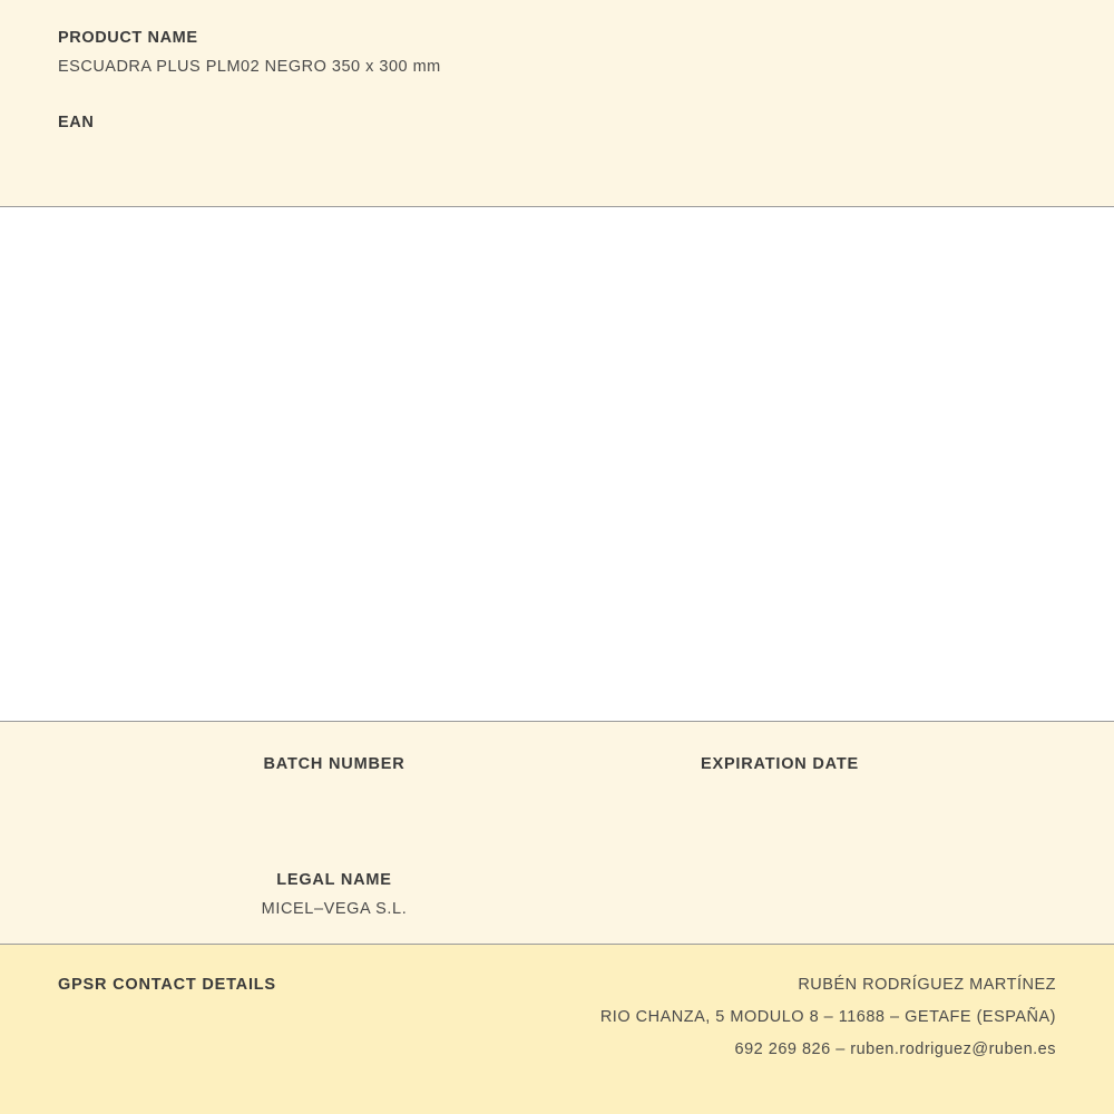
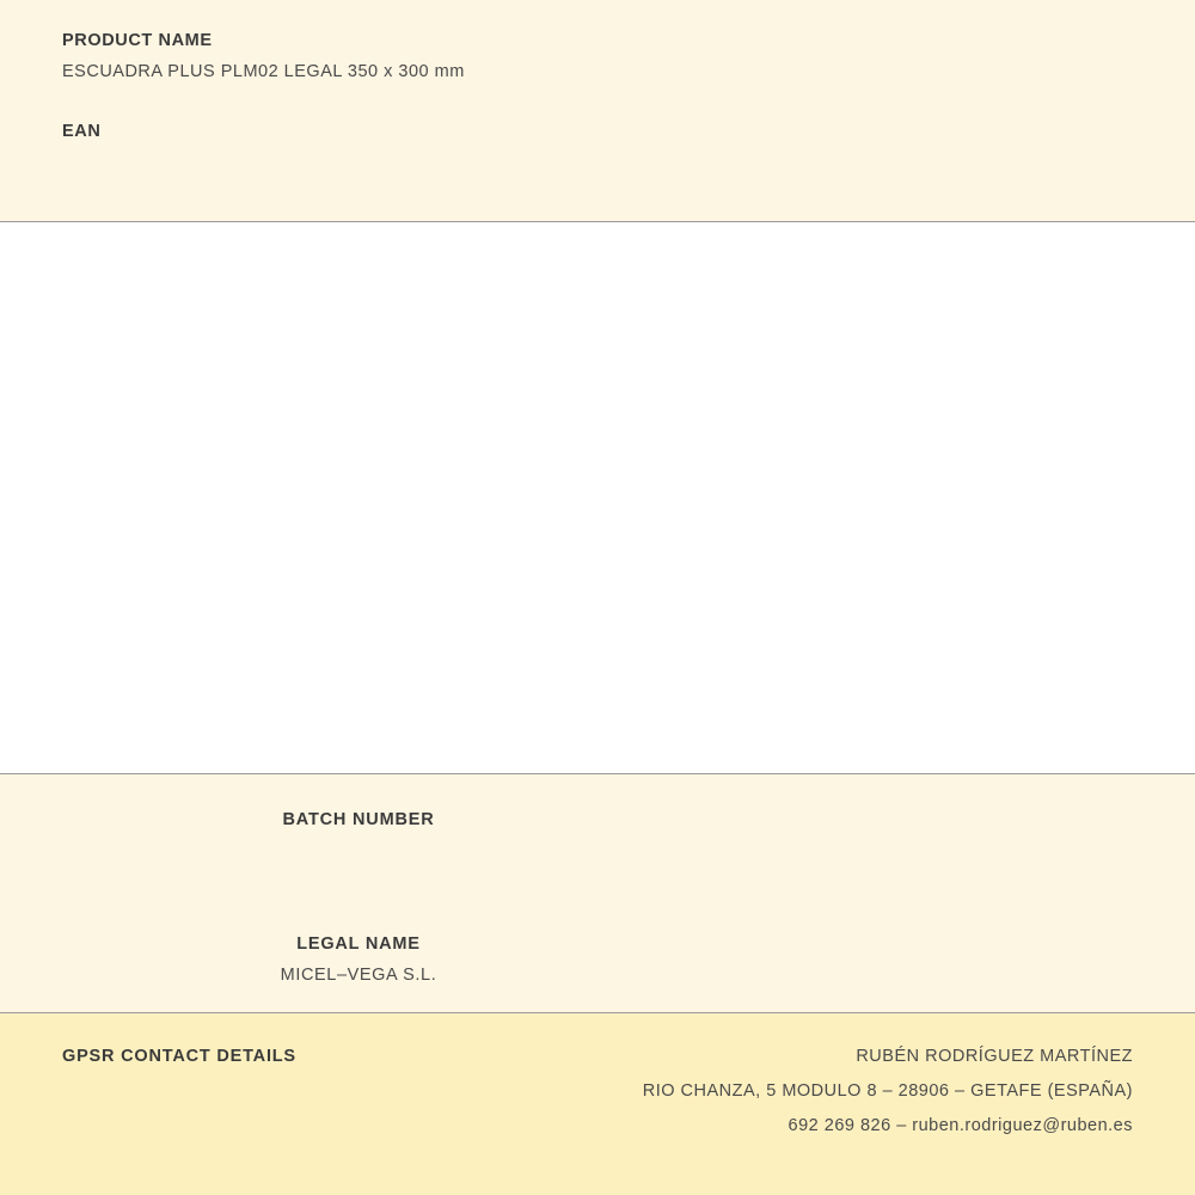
  PRODUCT NAME
- ESCUADRA PLUS PLM02 NEGRO 350 x 300 mm
+ ESCUADRA PLUS PLM02 LEGAL 350 x 300 mm
  EAN
  BATCH NUMBER
- EXPIRATION DATE
  LEGAL NAME
  MICEL–VEGA S.L.
  GPSR CONTACT DETAILS
  RUBÉN RODRÍGUEZ MARTÍNEZ
- RIO CHANZA, 5 MODULO 8 – 11688 – GETAFE (ESPAÑA)
+ RIO CHANZA, 5 MODULO 8 – 28906 – GETAFE (ESPAÑA)
  692 269 826 – ruben.rodriguez@ruben.es
